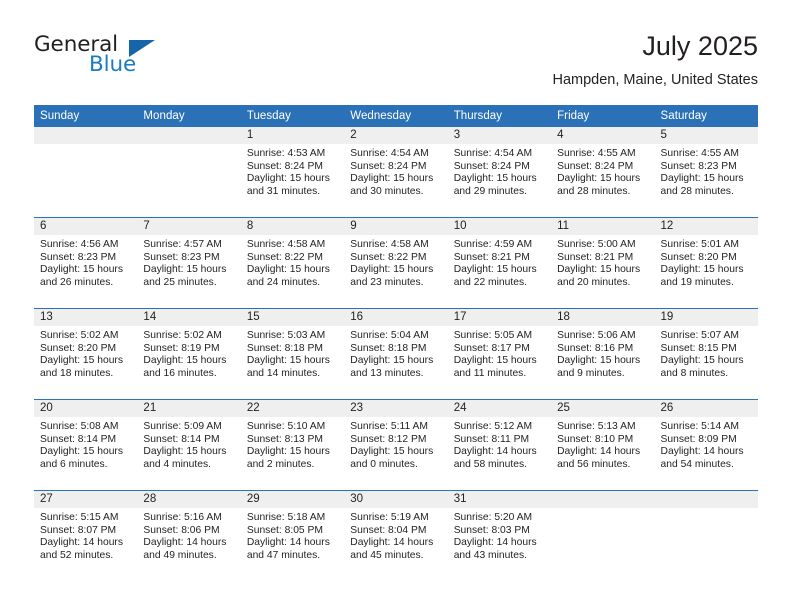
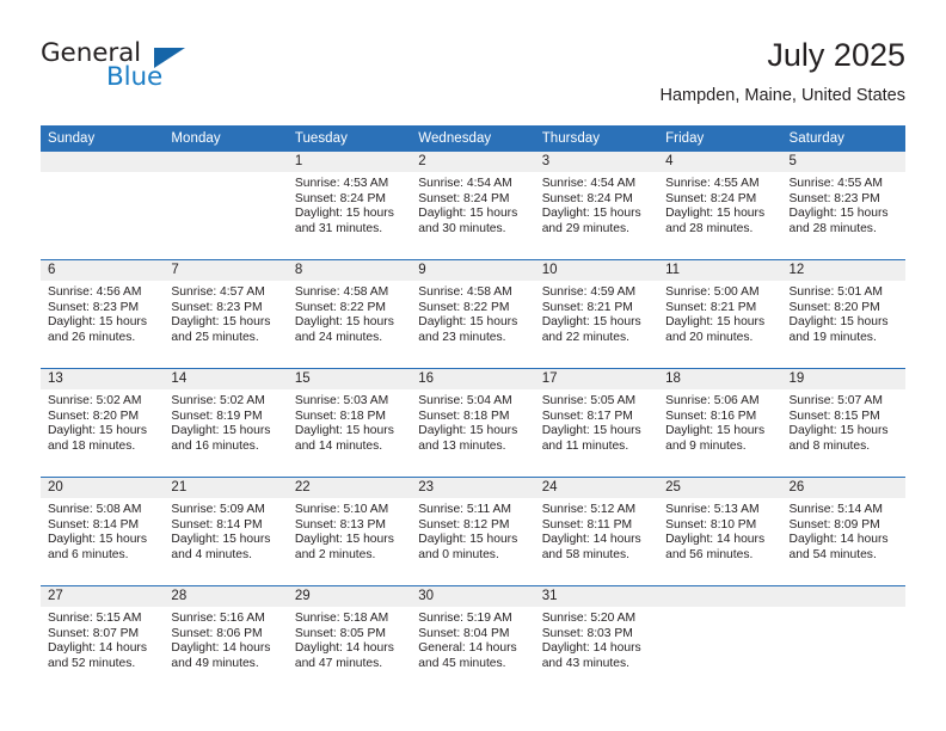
  General
  Blue
  July 2025
  Hampden, Maine, United States
  Sunday	Monday	Tuesday	Wednesday	Thursday	Friday	Saturday
  		1Sunrise: 4:53 AMSunset: 8:24 PMDaylight: 15 hours and 31 minutes.	2Sunrise: 4:54 AMSunset: 8:24 PMDaylight: 15 hours and 30 minutes.	3Sunrise: 4:54 AMSunset: 8:24 PMDaylight: 15 hours and 29 minutes.	4Sunrise: 4:55 AMSunset: 8:24 PMDaylight: 15 hours and 28 minutes.	5Sunrise: 4:55 AMSunset: 8:23 PMDaylight: 15 hours and 28 minutes.
  6Sunrise: 4:56 AMSunset: 8:23 PMDaylight: 15 hours and 26 minutes.	7Sunrise: 4:57 AMSunset: 8:23 PMDaylight: 15 hours and 25 minutes.	8Sunrise: 4:58 AMSunset: 8:22 PMDaylight: 15 hours and 24 minutes.	9Sunrise: 4:58 AMSunset: 8:22 PMDaylight: 15 hours and 23 minutes.	10Sunrise: 4:59 AMSunset: 8:21 PMDaylight: 15 hours and 22 minutes.	11Sunrise: 5:00 AMSunset: 8:21 PMDaylight: 15 hours and 20 minutes.	12Sunrise: 5:01 AMSunset: 8:20 PMDaylight: 15 hours and 19 minutes.
  13Sunrise: 5:02 AMSunset: 8:20 PMDaylight: 15 hours and 18 minutes.	14Sunrise: 5:02 AMSunset: 8:19 PMDaylight: 15 hours and 16 minutes.	15Sunrise: 5:03 AMSunset: 8:18 PMDaylight: 15 hours and 14 minutes.	16Sunrise: 5:04 AMSunset: 8:18 PMDaylight: 15 hours and 13 minutes.	17Sunrise: 5:05 AMSunset: 8:17 PMDaylight: 15 hours and 11 minutes.	18Sunrise: 5:06 AMSunset: 8:16 PMDaylight: 15 hours and 9 minutes.	19Sunrise: 5:07 AMSunset: 8:15 PMDaylight: 15 hours and 8 minutes.
  20Sunrise: 5:08 AMSunset: 8:14 PMDaylight: 15 hours and 6 minutes.	21Sunrise: 5:09 AMSunset: 8:14 PMDaylight: 15 hours and 4 minutes.	22Sunrise: 5:10 AMSunset: 8:13 PMDaylight: 15 hours and 2 minutes.	23Sunrise: 5:11 AMSunset: 8:12 PMDaylight: 15 hours and 0 minutes.	24Sunrise: 5:12 AMSunset: 8:11 PMDaylight: 14 hours and 58 minutes.	25Sunrise: 5:13 AMSunset: 8:10 PMDaylight: 14 hours and 56 minutes.	26Sunrise: 5:14 AMSunset: 8:09 PMDaylight: 14 hours and 54 minutes.
- 27Sunrise: 5:15 AMSunset: 8:07 PMDaylight: 14 hours and 52 minutes.	28Sunrise: 5:16 AMSunset: 8:06 PMDaylight: 14 hours and 49 minutes.	29Sunrise: 5:18 AMSunset: 8:05 PMDaylight: 14 hours and 47 minutes.	30Sunrise: 5:19 AMSunset: 8:04 PMDaylight: 14 hours and 45 minutes.	31Sunrise: 5:20 AMSunset: 8:03 PMDaylight: 14 hours and 43 minutes.
+ 27Sunrise: 5:15 AMSunset: 8:07 PMDaylight: 14 hours and 52 minutes.	28Sunrise: 5:16 AMSunset: 8:06 PMDaylight: 14 hours and 49 minutes.	29Sunrise: 5:18 AMSunset: 8:05 PMDaylight: 14 hours and 47 minutes.	30Sunrise: 5:19 AMSunset: 8:04 PMGeneral: 14 hours and 45 minutes.	31Sunrise: 5:20 AMSunset: 8:03 PMDaylight: 14 hours and 43 minutes.
